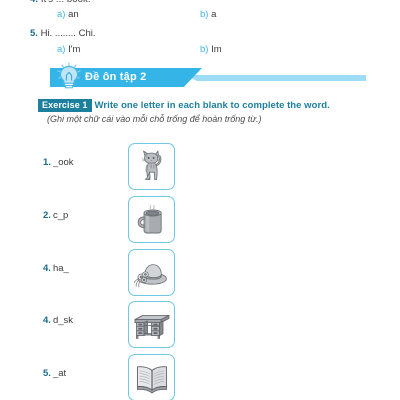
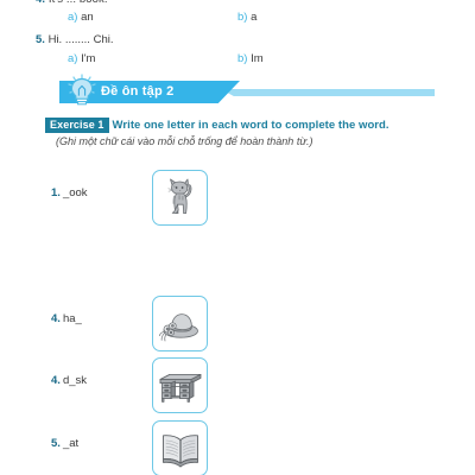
  a) an
  b) a
  5. Hi. ........ Chi.
  a) I'm
  b) Im
  Đề ôn tập 2
- Exercise 1 Write one letter in each blank to complete the word.
+ Exercise 1 Write one letter in each word to complete the word.
- (Ghi một chữ cái vào mỗi chỗ trống để hoàn trống từ.)
+ (Ghi một chữ cái vào mỗi chỗ trống để hoàn thành từ.)
  1. _ook
- 2. c_p
  4. ha_
  4. d_sk
  5. _at
